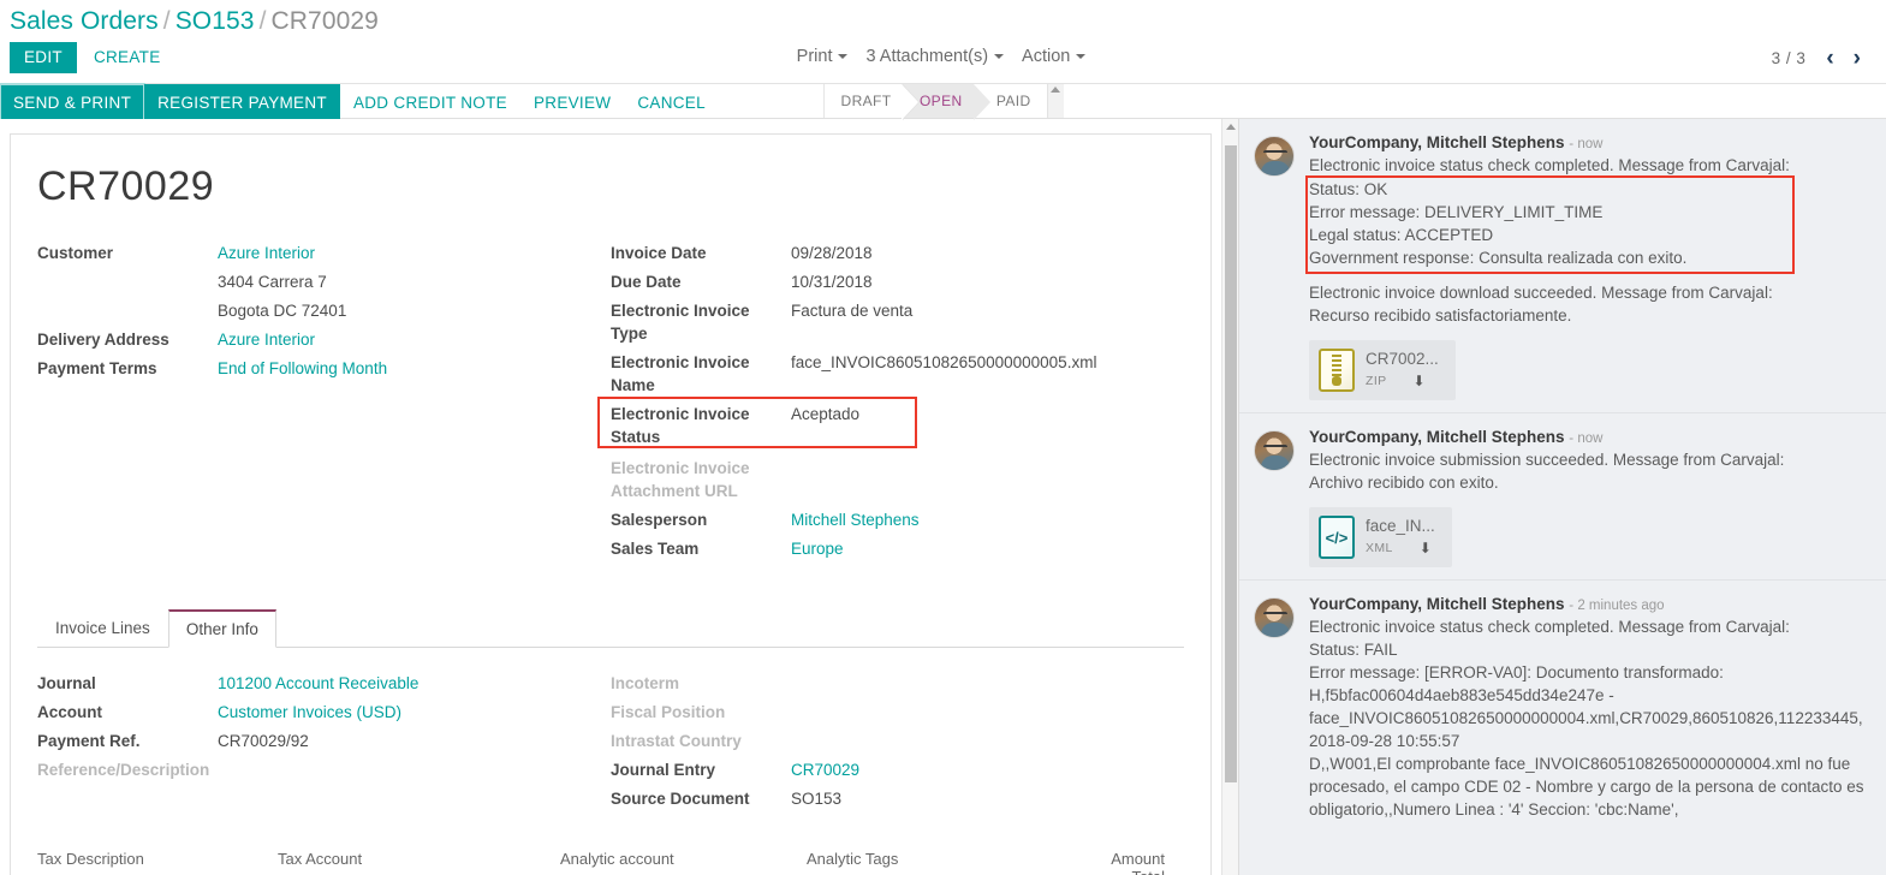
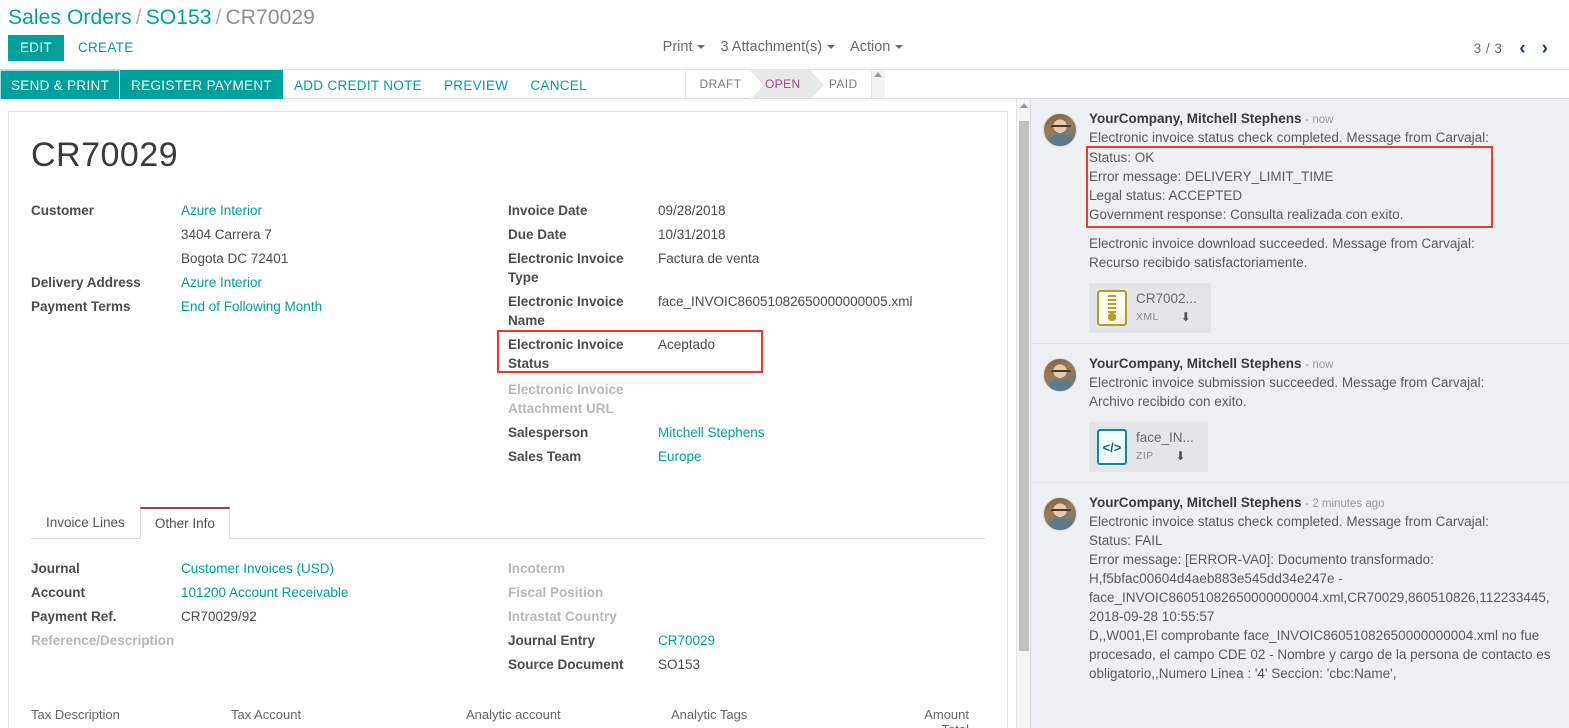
  Sales Orders / SO153 / CR70029
  EDIT
  CREATE
  Print
  3 Attachment(s)
  Action
  3 / 3
  ‹
  ›
  SEND & PRINT
  REGISTER PAYMENT
  ADD CREDIT NOTE
  PREVIEW
  CANCEL
  DRAFT
  OPEN
  PAID
  CR70029
  Customer
  Azure Interior
  3404 Carrera 7
  Bogota DC 72401
  Delivery Address
  Azure Interior
  Payment Terms
  End of Following Month
  Invoice Date
  09/28/2018
  Due Date
  10/31/2018
  Electronic Invoice Type
  Factura de venta
  Electronic Invoice Name
  face_INVOIC86051082650000000005.xml
  Electronic Invoice Status
  Aceptado
  Electronic Invoice Attachment URL
  Salesperson
  Mitchell Stephens
  Sales Team
  Europe
  Invoice Lines
  Other Info
  Journal
- 101200 Account Receivable
+ Customer Invoices (USD)
  Account
- Customer Invoices (USD)
+ 101200 Account Receivable
  Payment Ref.
  CR70029/92
  Reference/Description
  Incoterm
  Fiscal Position
  Intrastat Country
  Journal Entry
  CR70029
  Source Document
  SO153
  Tax Description
  Tax Account
  Analytic account
  Analytic Tags
  YourCompany, Mitchell Stephens - now
  Electronic invoice status check completed. Message from Carvajal:
  Status: OK
  Error message: DELIVERY_LIMIT_TIME
  Legal status: ACCEPTED
  Government response: Consulta realizada con exito.
  Electronic invoice download succeeded. Message from Carvajal:
  Recurso recibido satisfactoriamente.
  CR7002...
- ZIP
+ XML
  ⬇
  YourCompany, Mitchell Stephens - now
  Electronic invoice submission succeeded. Message from Carvajal:
  Archivo recibido con exito.
  </>
  face_IN...
- XML
+ ZIP
  ⬇
  YourCompany, Mitchell Stephens - 2 minutes ago
  Electronic invoice status check completed. Message from Carvajal:
  Status: FAIL
  Error message: [ERROR-VA0]: Documento transformado:
  H,f5bfac00604d4aeb883e545dd34e247e -
  face_INVOIC86051082650000000004.xml,CR70029,860510826,112233445,2018-09-28 10:55:57
  D,,W001,El comprobante face_INVOIC86051082650000000004.xml no fue procesado, el campo CDE 02 - Nombre y cargo de la persona de contacto es obligatorio,,Numero Linea : '4' Seccion: 'cbc:Name',
